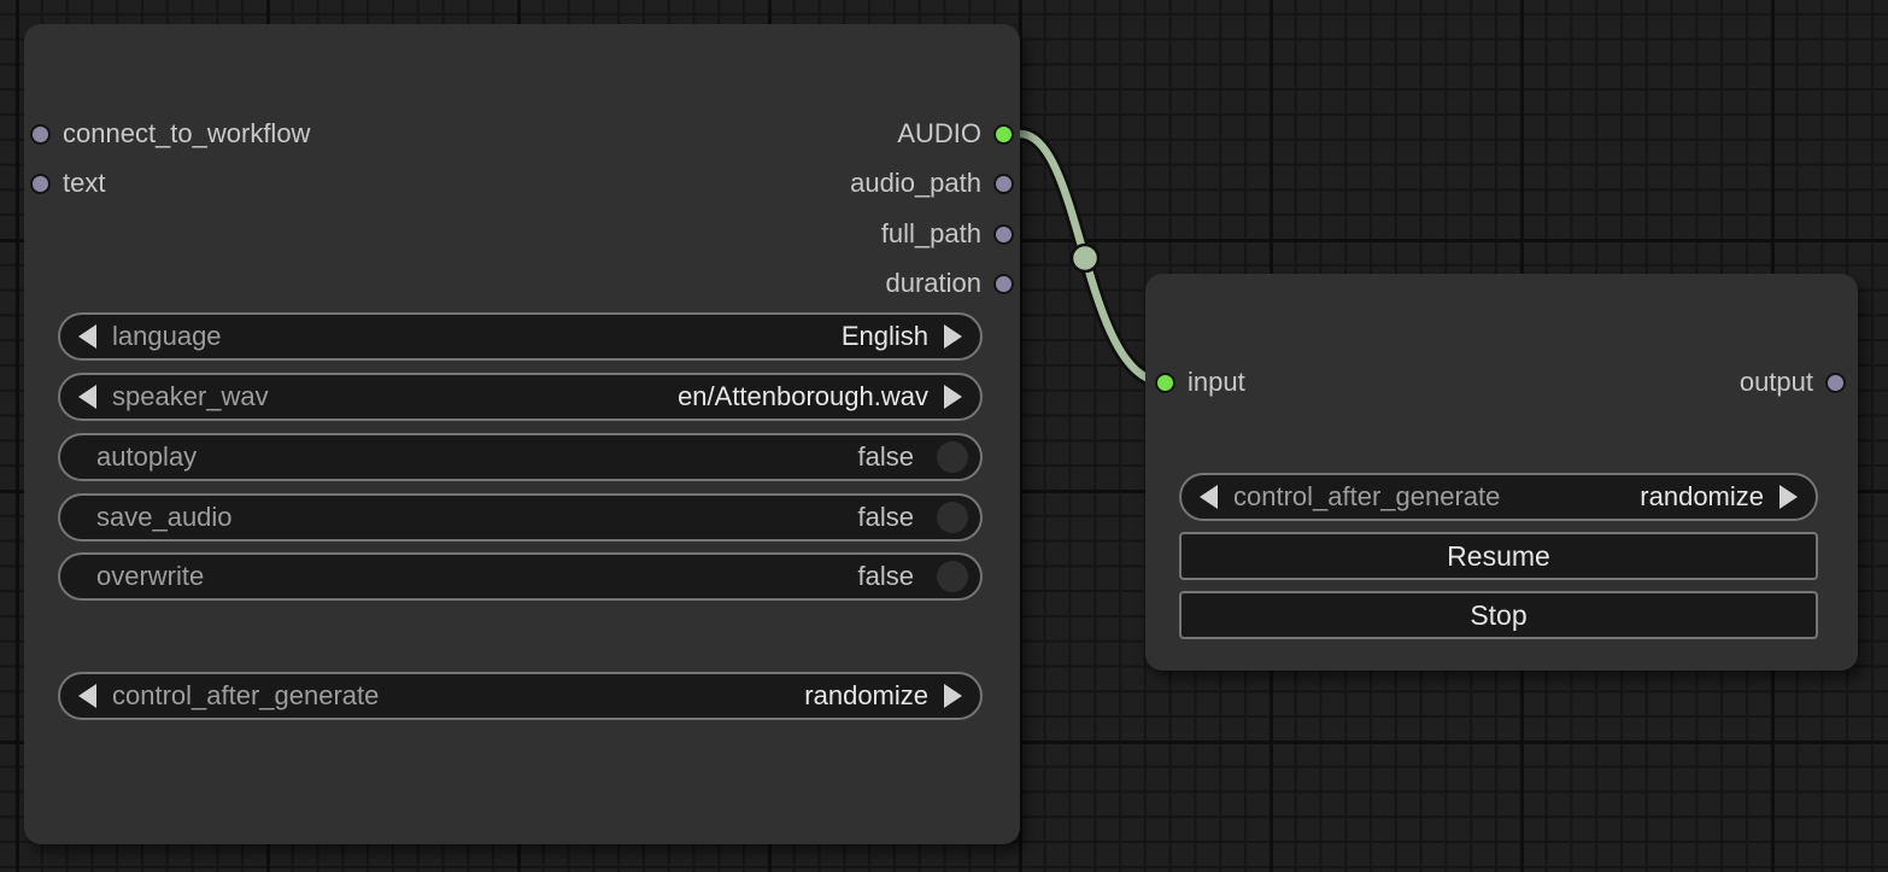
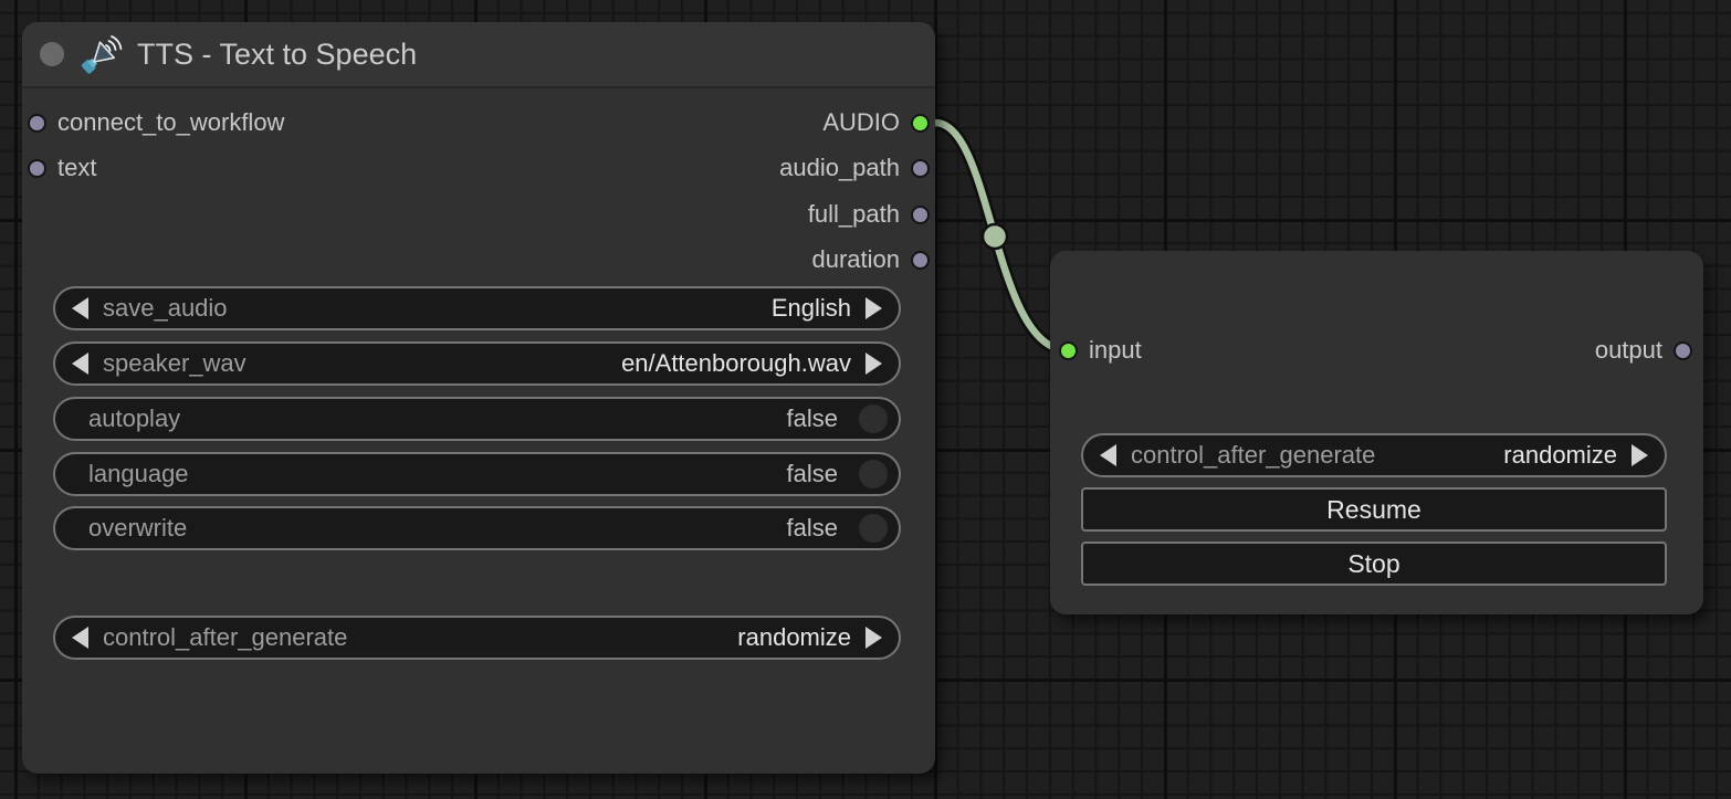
+ TTS - Text to Speech
  connect_to_workflow
  text
  AUDIO
  audio_path
  full_path
  duration
- language
+ save_audio
  English
  speaker_wav
  en/Attenborough.wav
  autoplay
  false
- save_audio
+ language
  false
  overwrite
  false
  control_after_generate
  randomize
  input
  output
  control_after_generate
  randomize
  Resume
  Stop
